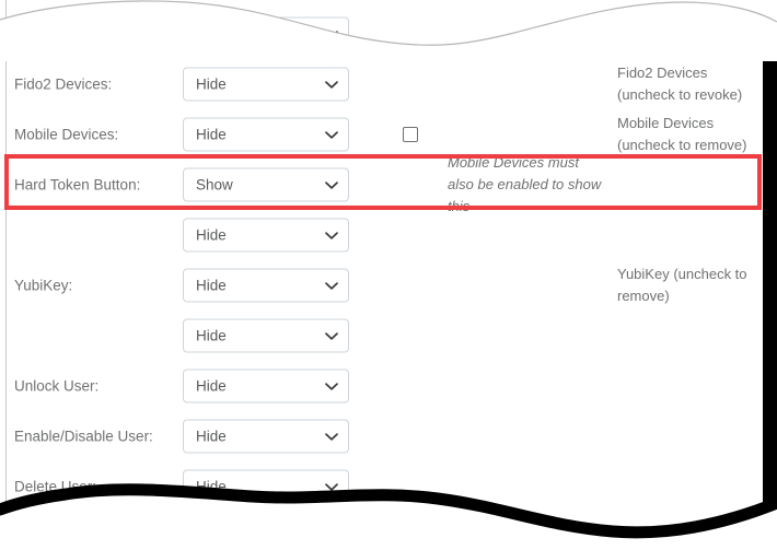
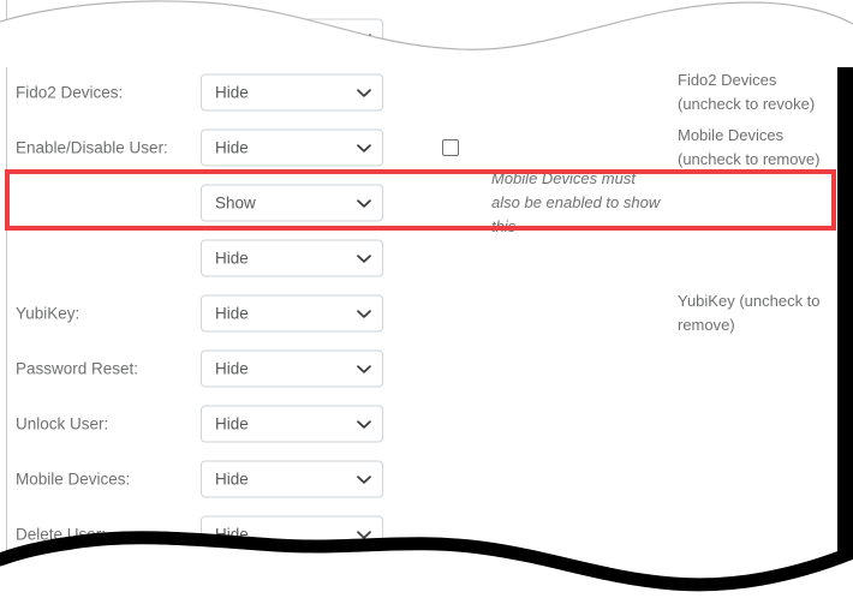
  Fido2 Devices:
  Hide
  Fido2 Devices (uncheck to revoke)
- Mobile Devices:
+ Enable/Disable User:
  Hide
  Mobile Devices (uncheck to remove)
- Hard Token Button:
  Show
  Mobile Devices must also be enabled to show this
  Hide
  YubiKey:
  Hide
  YubiKey (uncheck to remove)
+ Password Reset:
  Hide
  Unlock User:
  Hide
- Enable/Disable User:
+ Mobile Devices:
  Hide
  Delete Us
  Hide
